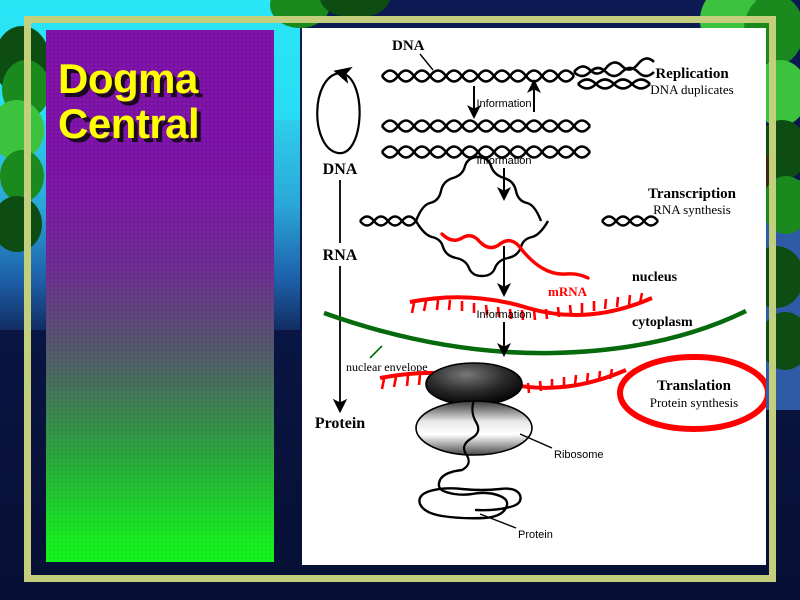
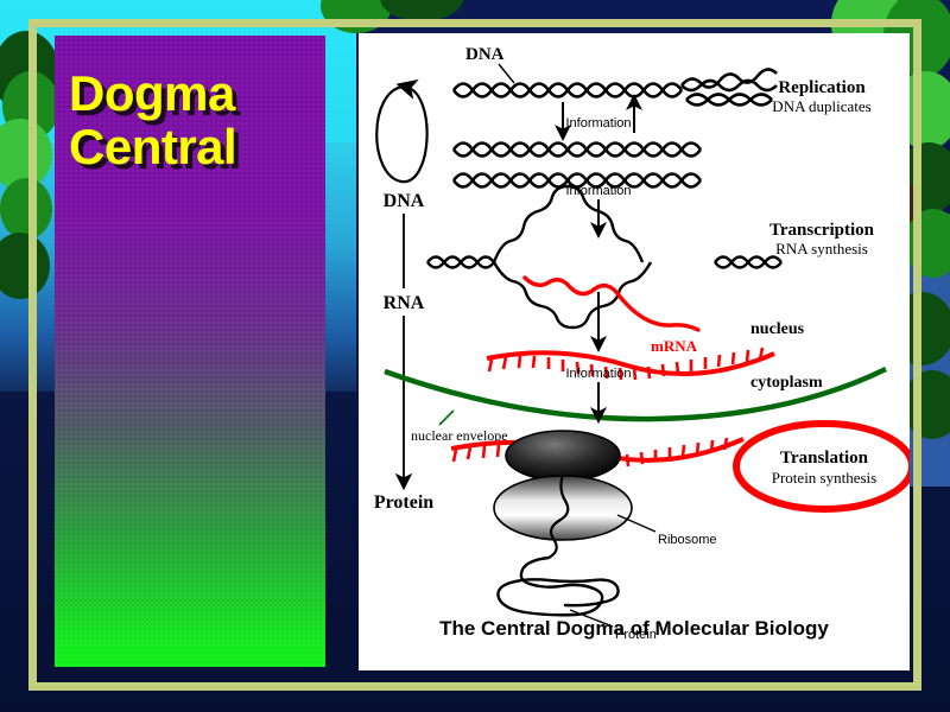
  Dogma
  Central
  DNA
  RNA
  Protein
  DNA
  Information
  Inormation
  mRNA
  nuclear envelope
  nucleus
  cytoplasm
  Information
  Ribosome
  Protein
  Replication
  DNA duplicates
  Transcription
  RNA synthesis
  Translation
  Protein synthesis
+ The Central Dogma of Molecular Biology
